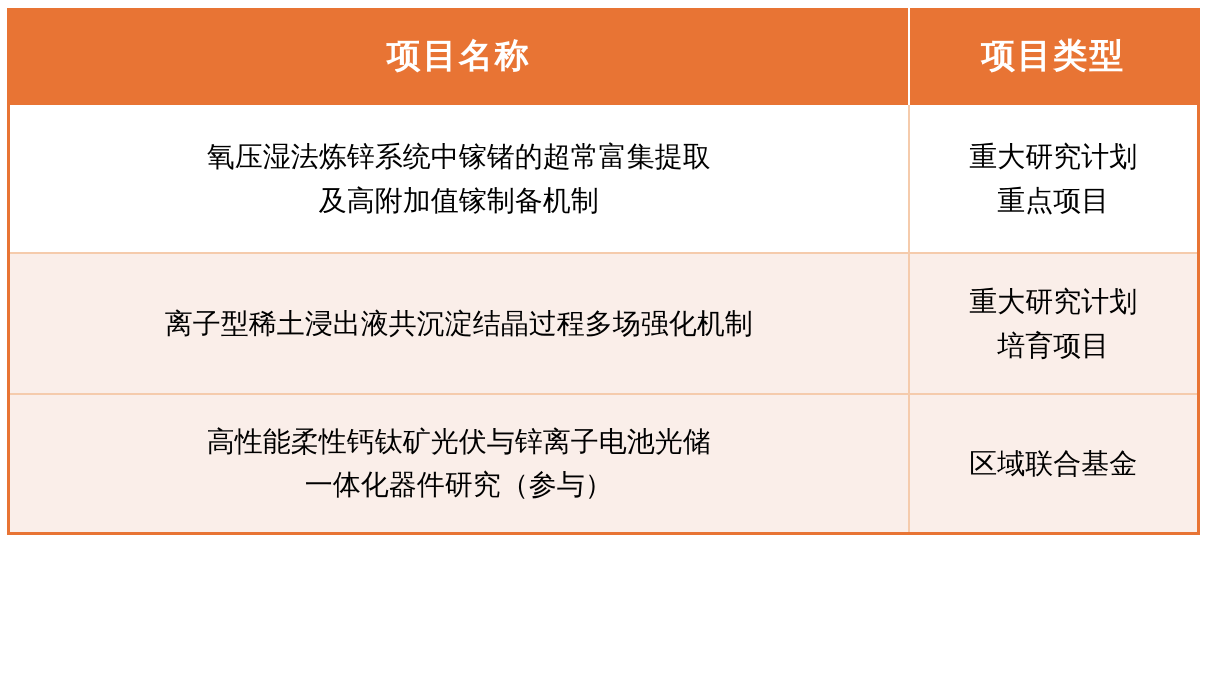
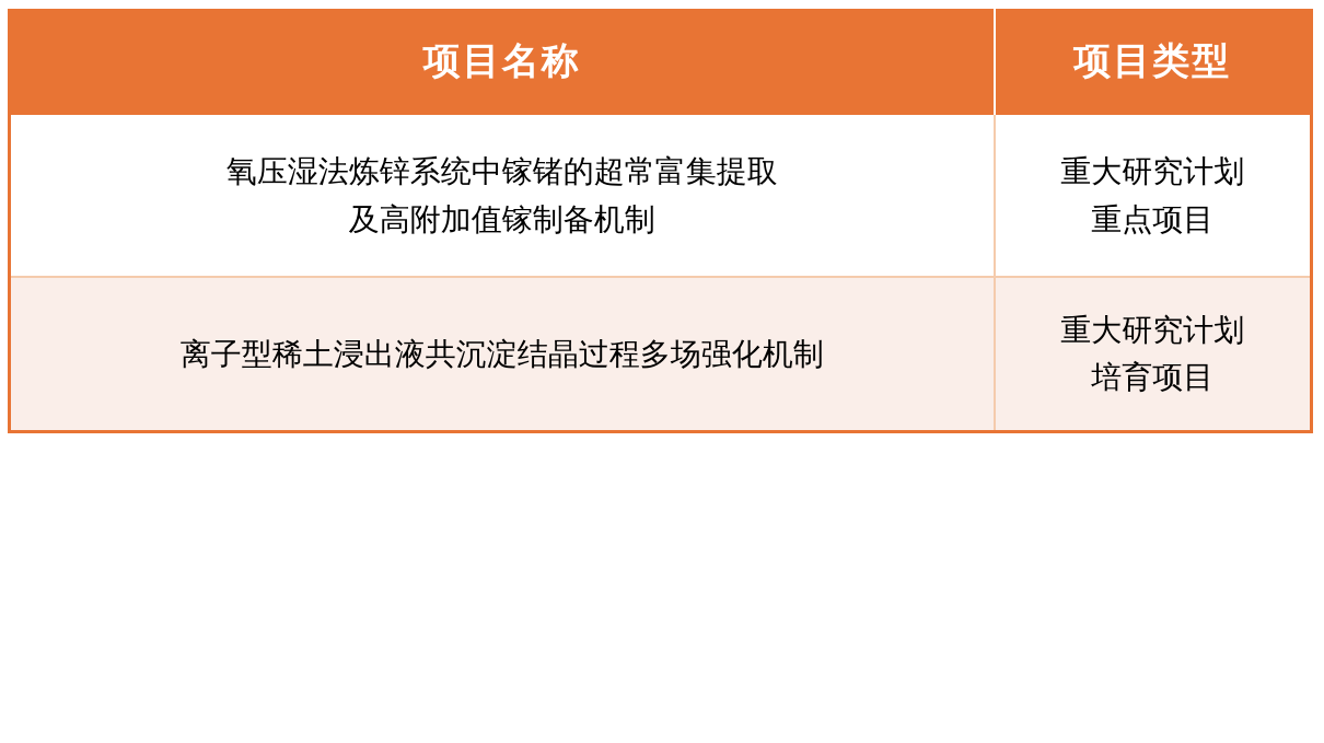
  项目名称	项目类型
  氧压湿法炼锌系统中镓锗的超常富集提取 及高附加值镓制备机制	重大研究计划 重点项目
  离子型稀土浸出液共沉淀结晶过程多场强化机制	重大研究计划 培育项目
- 高性能柔性钙钛矿光伏与锌离子电池光储 一体化器件研究（参与）	区域联合基金
